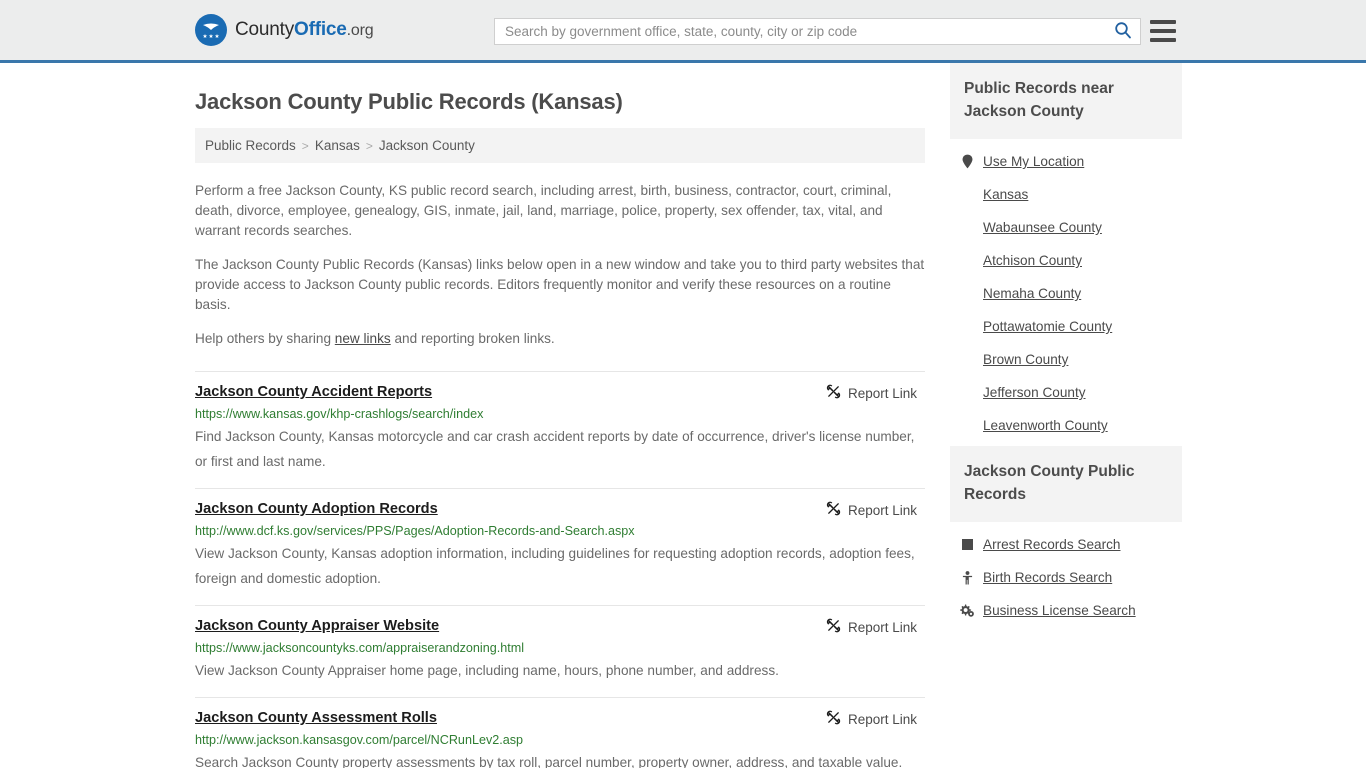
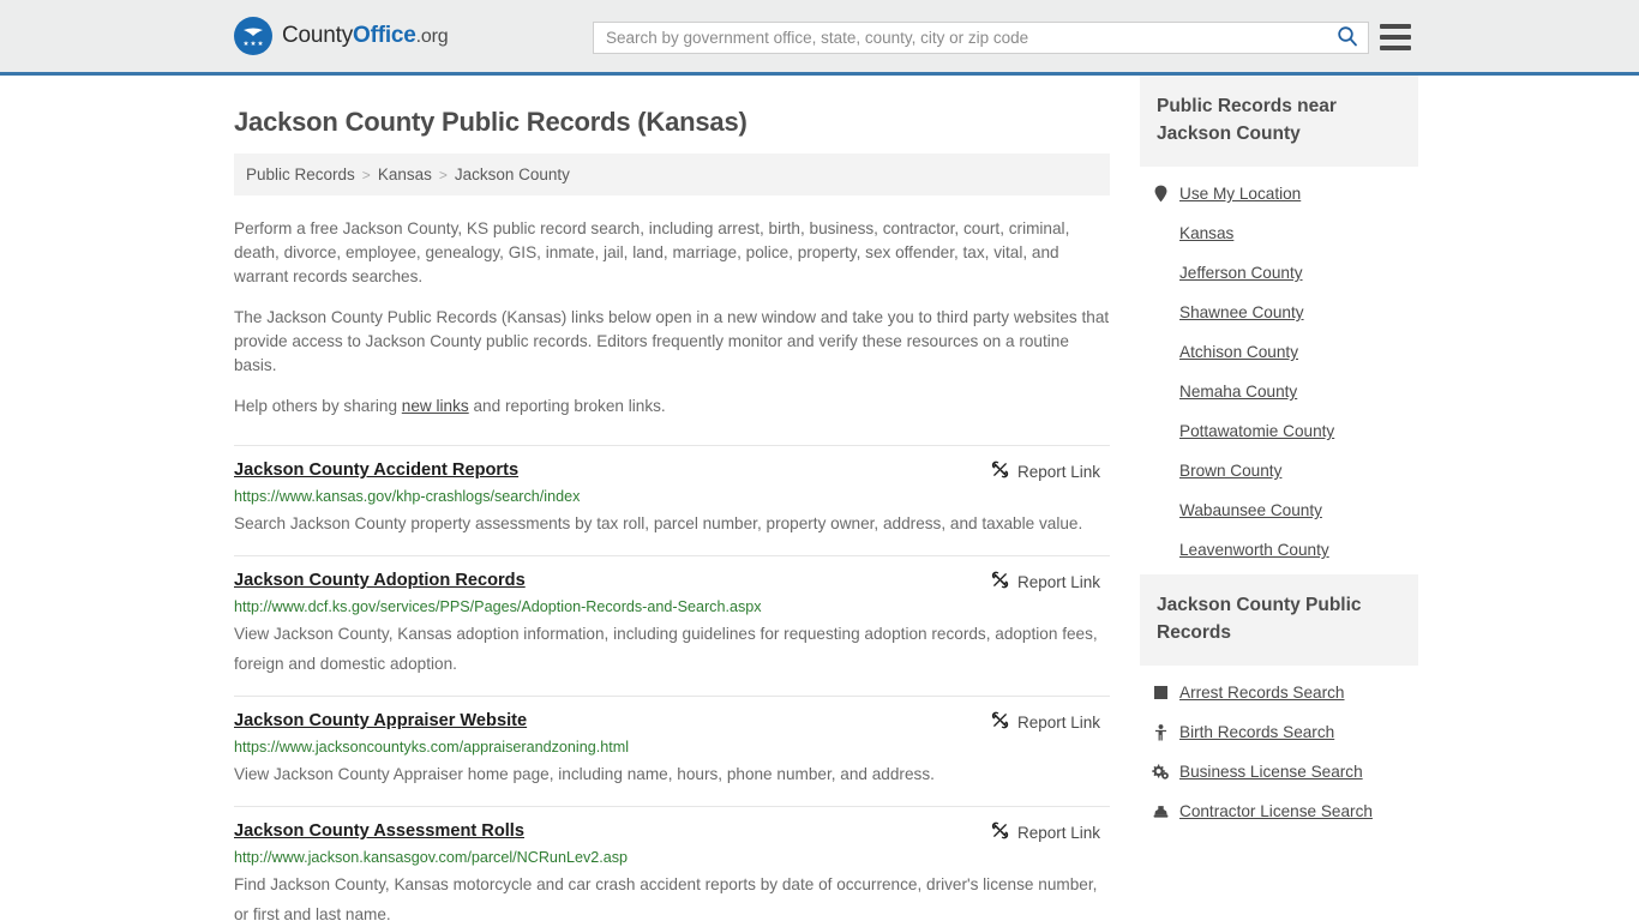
  CountyOffice.org
  Search by government office, state, county, city or zip code
  Jackson County Public Records (Kansas)
  Public Records
  >
  Kansas
  >
  Jackson County
  Perform a free Jackson County, KS public record search, including arrest, birth, business, contractor, court, criminal, death, divorce, employee, genealogy, GIS, inmate, jail, land, marriage, police, property, sex offender, tax, vital, and warrant records searches.
  The Jackson County Public Records (Kansas) links below open in a new window and take you to third party websites that provide access to Jackson County public records. Editors frequently monitor and verify these resources on a routine basis.
  Help others by sharing new links and reporting broken links.
  Jackson County Accident Reports
  Report Link
  https://www.kansas.gov/khp-crashlogs/search/index
- Find Jackson County, Kansas motorcycle and car crash accident reports by date of occurrence, driver's license number, or first and last name.
+ Search Jackson County property assessments by tax roll, parcel number, property owner, address, and taxable value.
  Jackson County Adoption Records
  Report Link
  http://www.dcf.ks.gov/services/PPS/Pages/Adoption-Records-and-Search.aspx
  View Jackson County, Kansas adoption information, including guidelines for requesting adoption records, adoption fees, foreign and domestic adoption.
  Jackson County Appraiser Website
  Report Link
  https://www.jacksoncountyks.com/appraiserandzoning.html
  View Jackson County Appraiser home page, including name, hours, phone number, and address.
  Jackson County Assessment Rolls
  Report Link
  http://www.jackson.kansasgov.com/parcel/NCRunLev2.asp
- Search Jackson County property assessments by tax roll, parcel number, property owner, address, and taxable value.
+ Find Jackson County, Kansas motorcycle and car crash accident reports by date of occurrence, driver's license number, or first and last name.
  Public Records near Jackson County
  Use My Location
  Kansas
- Wabaunsee County
+ Jefferson County
+ Shawnee County
  Atchison County
  Nemaha County
  Pottawatomie County
  Brown County
- Jefferson County
+ Wabaunsee County
  Leavenworth County
  Jackson County Public Records
  Arrest Records Search
  Birth Records Search
  Business License Search
+ Contractor License Search
